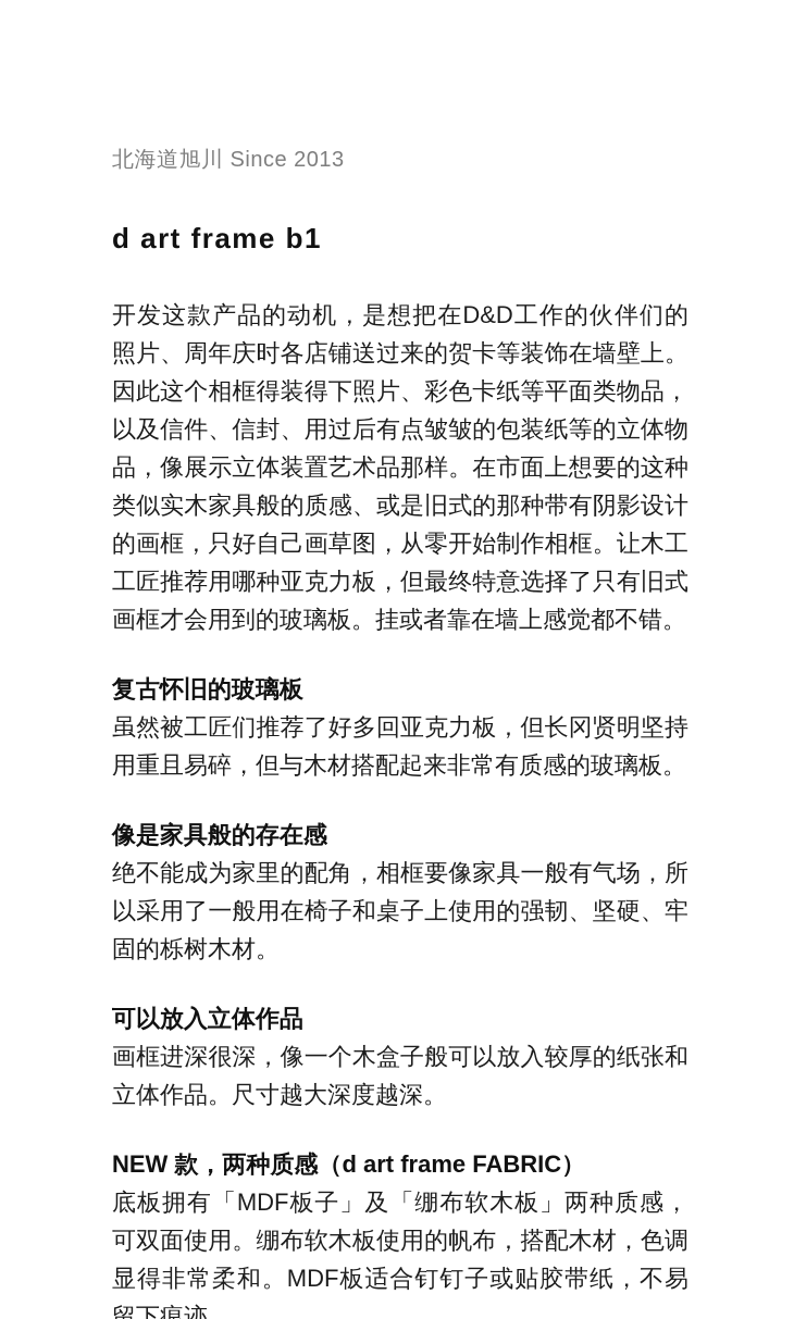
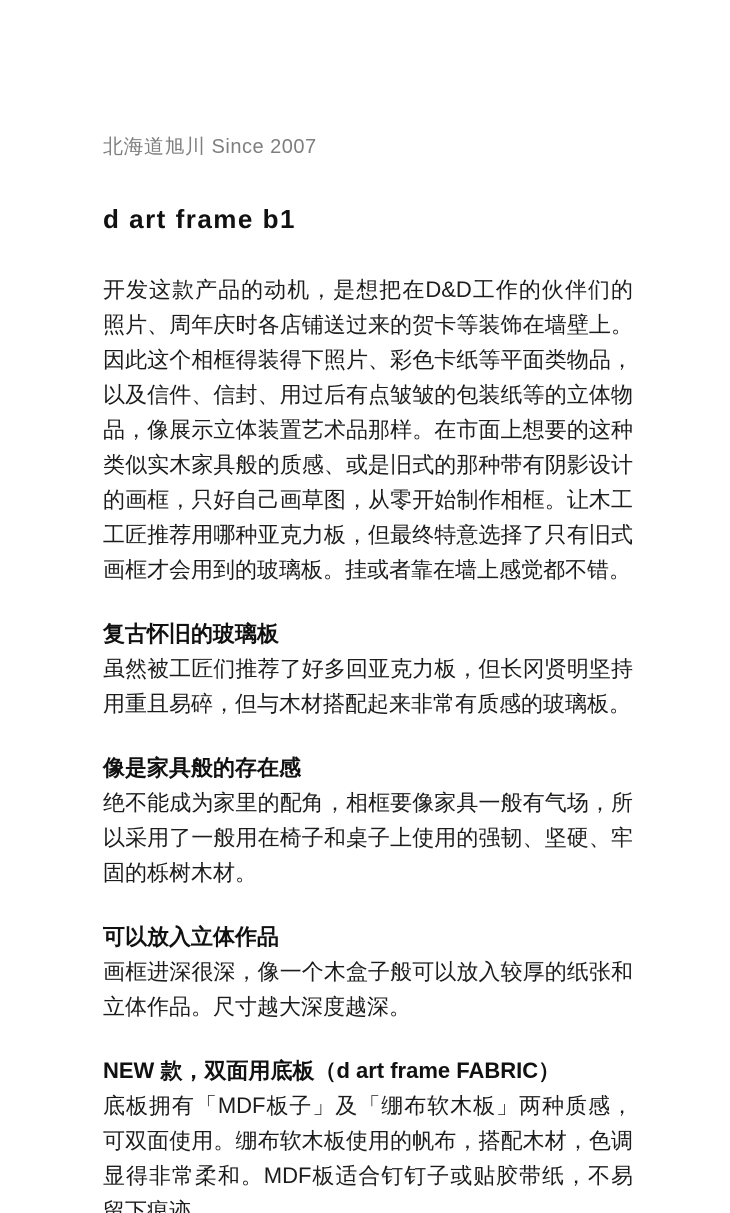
- 北海道旭川 Since 2013
+ 北海道旭川 Since 2007
  d art frame b1
  开发这款产品的动机，是想把在D&D工作的伙伴们的照片、周年庆时各店铺送过来的贺卡等装饰在墙壁上。因此这个相框得装得下照片、彩色卡纸等平面类物品，以及信件、信封、用过后有点皱皱的包装纸等的立体物品，像展示立体装置艺术品那样。在市面上想要的这种类似实木家具般的质感、或是旧式的那种带有阴影设计的画框，只好自己画草图，从零开始制作相框。让木工工匠推荐用哪种亚克力板，但最终特意选择了只有旧式画框才会用到的玻璃板。挂或者靠在墙上感觉都不错。
  复古怀旧的玻璃板
  虽然被工匠们推荐了好多回亚克力板，但长冈贤明坚持用重且易碎，但与木材搭配起来非常有质感的玻璃板。
  像是家具般的存在感
  绝不能成为家里的配角，相框要像家具一般有气场，所以采用了一般用在椅子和桌子上使用的强韧、坚硬、牢固的栎树木材。
  可以放入立体作品
  画框进深很深，像一个木盒子般可以放入较厚的纸张和立体作品。尺寸越大深度越深。
- NEW 款，两种质感（d art frame FABRIC）
+ NEW 款，双面用底板（d art frame FABRIC）
  底板拥有「MDF板子」及「绷布软木板」两种质感，可双面使用。绷布软木板使用的帆布，搭配木材，色调显得非常柔和。MDF板适合钉钉子或贴胶带纸，不易留下痕迹。
